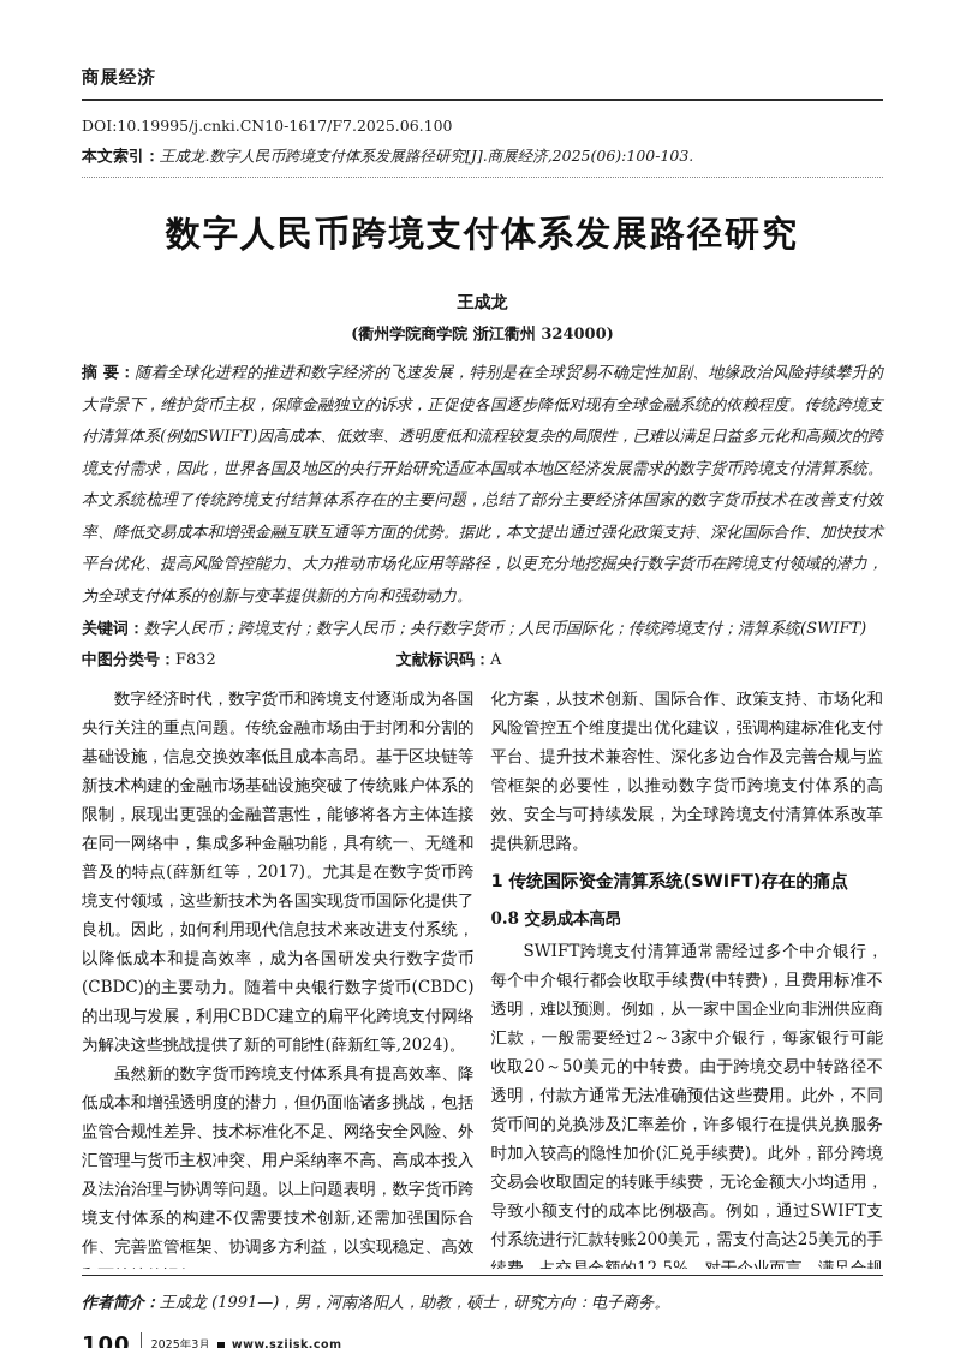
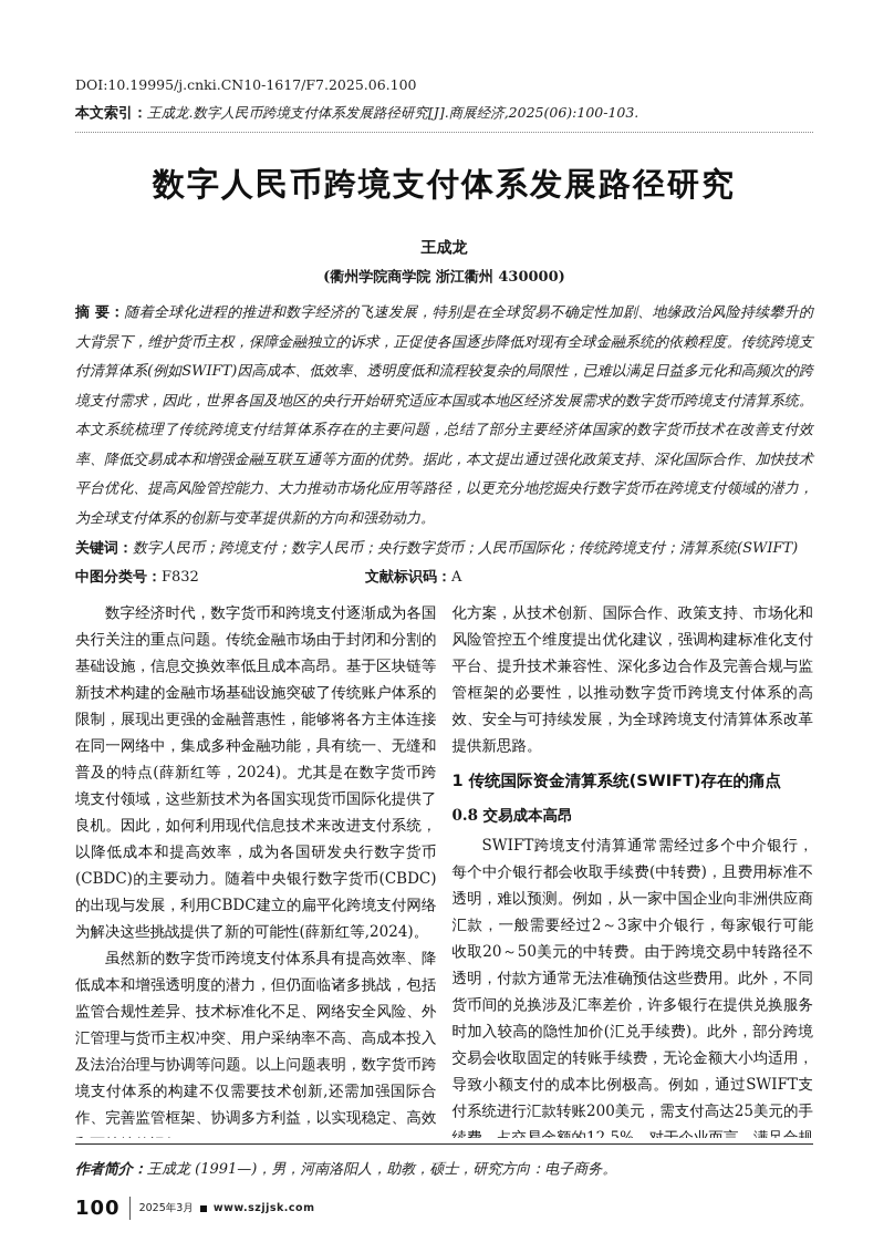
- 商展经济
  DOI:10.19995/j.cnki.CN10-1617/F7.2025.06.100
  本文索引：王成龙.数字人民币跨境支付体系发展路径研究[J].商展经济,2025(06):100-103.
  数字人民币跨境支付体系发展路径研究
  王成龙
- (衢州学院商学院 浙江衢州 324000)
+ (衢州学院商学院 浙江衢州 430000)
  摘 要：随着全球化进程的推进和数字经济的飞速发展，特别是在全球贸易不确定性加剧、地缘政治风险持续攀升的大背景下，维护货币主权，保障金融独立的诉求，正促使各国逐步降低对现有全球金融系统的依赖程度。传统跨境支付清算体系(例如SWIFT)因高成本、低效率、透明度低和流程较复杂的局限性，已难以满足日益多元化和高频次的跨境支付需求，因此，世界各国及地区的央行开始研究适应本国或本地区经济发展需求的数字货币跨境支付清算系统。本文系统梳理了传统跨境支付结算体系存在的主要问题，总结了部分主要经济体国家的数字货币技术在改善支付效率、降低交易成本和增强金融互联互通等方面的优势。据此，本文提出通过强化政策支持、深化国际合作、加快技术平台优化、提高风险管控能力、大力推动市场化应用等路径，以更充分地挖掘央行数字货币在跨境支付领域的潜力，为全球支付体系的创新与变革提供新的方向和强劲动力。
  关键词：数字人民币；跨境支付；数字人民币；央行数字货币；人民币国际化；传统跨境支付；清算系统(SWIFT)
  中图分类号：F832 文献标识码：A
- 数字经济时代，数字货币和跨境支付逐渐成为各国央行关注的重点问题。传统金融市场由于封闭和分割的基础设施，信息交换效率低且成本高昂。基于区块链等新技术构建的金融市场基础设施突破了传统账户体系的限制，展现出更强的金融普惠性，能够将各方主体连接在同一网络中，集成多种金融功能，具有统一、无缝和普及的特点(薛新红等，2017)。尤其是在数字货币跨境支付领域，这些新技术为各国实现货币国际化提供了良机。因此，如何利用现代信息技术来改进支付系统，以降低成本和提高效率，成为各国研发央行数字货币(CBDC)的主要动力。随着中央银行数字货币(CBDC)的出现与发展，利用CBDC建立的扁平化跨境支付网络为解决这些挑战提供了新的可能性(薛新红等,2024)。
+ 数字经济时代，数字货币和跨境支付逐渐成为各国央行关注的重点问题。传统金融市场由于封闭和分割的基础设施，信息交换效率低且成本高昂。基于区块链等新技术构建的金融市场基础设施突破了传统账户体系的限制，展现出更强的金融普惠性，能够将各方主体连接在同一网络中，集成多种金融功能，具有统一、无缝和普及的特点(薛新红等，2024)。尤其是在数字货币跨境支付领域，这些新技术为各国实现货币国际化提供了良机。因此，如何利用现代信息技术来改进支付系统，以降低成本和提高效率，成为各国研发央行数字货币(CBDC)的主要动力。随着中央银行数字货币(CBDC)的出现与发展，利用CBDC建立的扁平化跨境支付网络为解决这些挑战提供了新的可能性(薛新红等,2024)。
  虽然新的数字货币跨境支付体系具有提高效率、降低成本和增强透明度的潜力，但仍面临诸多挑战，包括监管合规性差异、技术标准化不足、网络安全风险、外汇管理与货币主权冲突、用户采纳率不高、高成本投入及法治治理与协调等问题。以上问题表明，数字货币跨境支付体系的构建不仅需要技术创新,还需加强国际合作、完善监管框架、协调多方利益，以实现稳定、高效
  化方案，从技术创新、国际合作、政策支持、市场化和风险管控五个维度提出优化建议，强调构建标准化支付平台、提升技术兼容性、深化多边合作及完善合规与监管框架的必要性，以推动数字货币跨境支付体系的高效、安全与可持续发展，为全球跨境支付清算体系改革提供新思路。
  1 传统国际资金清算系统(SWIFT)存在的痛点
  0.8 交易成本高昂
  SWIFT跨境支付清算通常需经过多个中介银行，每个中介银行都会收取手续费(中转费)，且费用标准不透明，难以预测。例如，从一家中国企业向非洲供应商汇款，一般需要经过2～3家中介银行，每家银行可能收取20～50美元的中转费。由于跨境交易中转路径不透明，付款方通常无法准确预估这些费用。此外，不同货币间的兑换涉及汇率差价，许多银行在提供兑换服务时加入较高的隐性加价(汇兑手续费)。此外，部分跨境交易会收取固定的转账手续费，无论金额大小均适用，导致小额支付的成本比例极高。例如，通过SWIFT支付系统进行汇款转账200美元，需支付高达25美元的手
  作者简介：王成龙 (1991—)，男，河南洛阳人，助教，硕士，研究方向：电子商务。
  100
  2025年3月
  www.szjjsk.com
